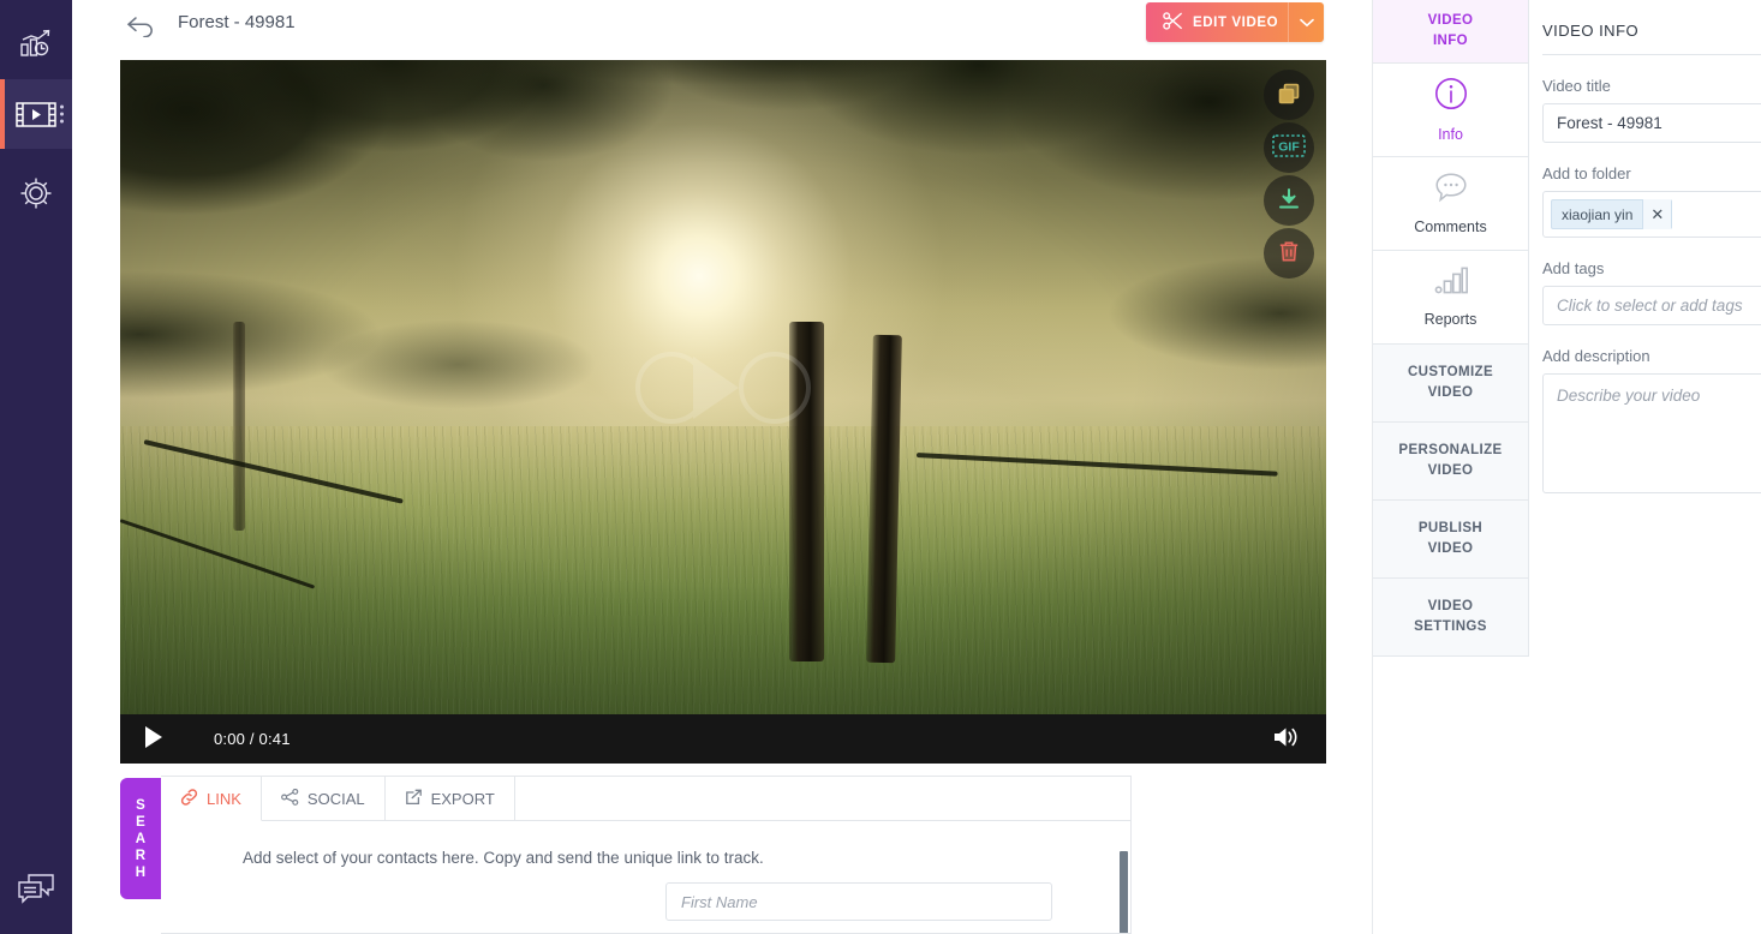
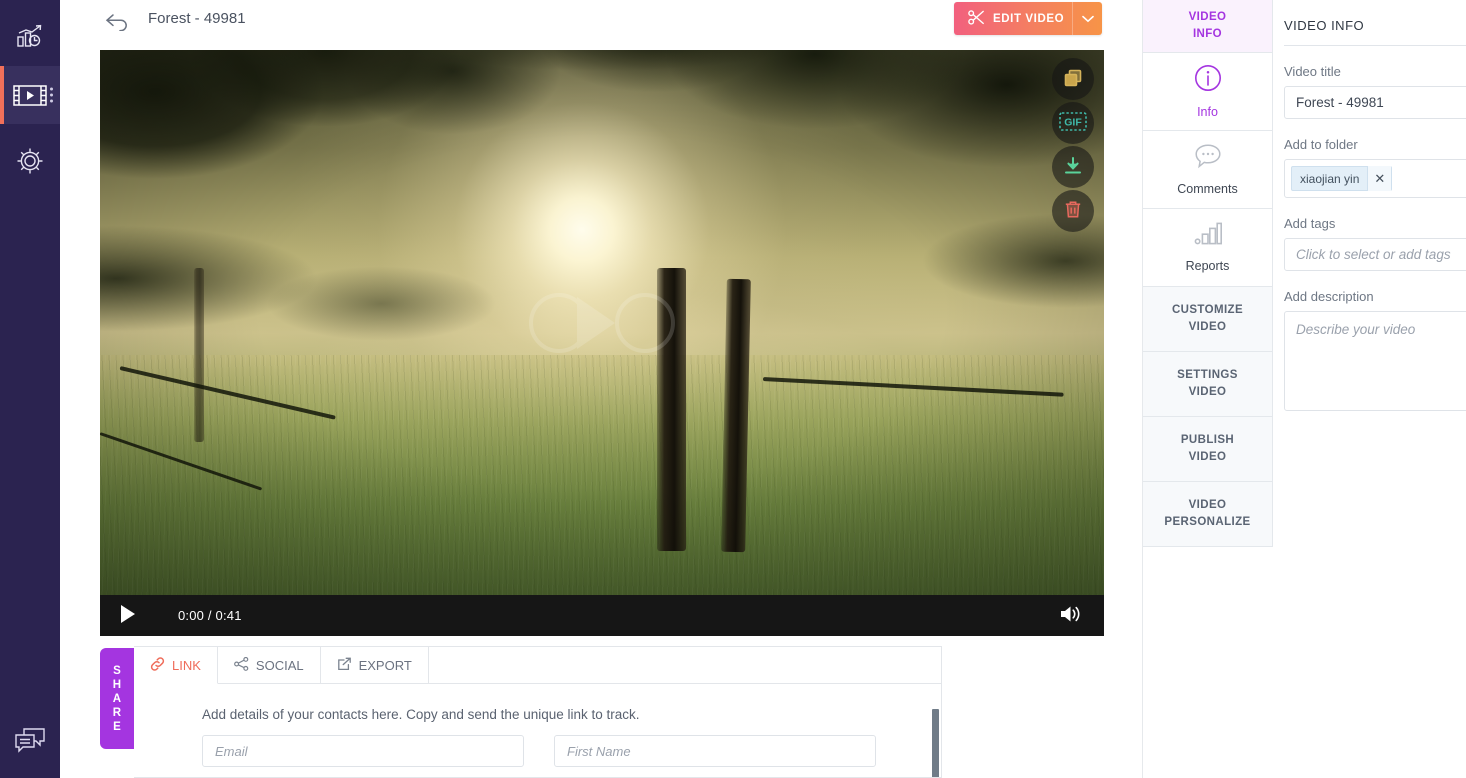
  Forest - 49981
  EDIT VIDEO
  GIF
  0:00 / 0:41
  S
- E
+ H
  A
  R
- H
+ E
  LINK
  SOCIAL
  EXPORT
- Add select of your contacts here. Copy and send the unique link to track.
+ Add details of your contacts here. Copy and send the unique link to track.
+ Email
  First Name
  VIDEO
  INFO
  Info
  Comments
  Reports
  CUSTOMIZE
  VIDEO
- PERSONALIZE
+ SETTINGS
  VIDEO
  PUBLISH
  VIDEO
  VIDEO
- SETTINGS
+ PERSONALIZE
  VIDEO INFO
  Video title
  Forest - 49981
  Add to folder
  xiaojian yin
  ✕
  Add tags
  Click to select or add tags
  Add description
  Describe your video
